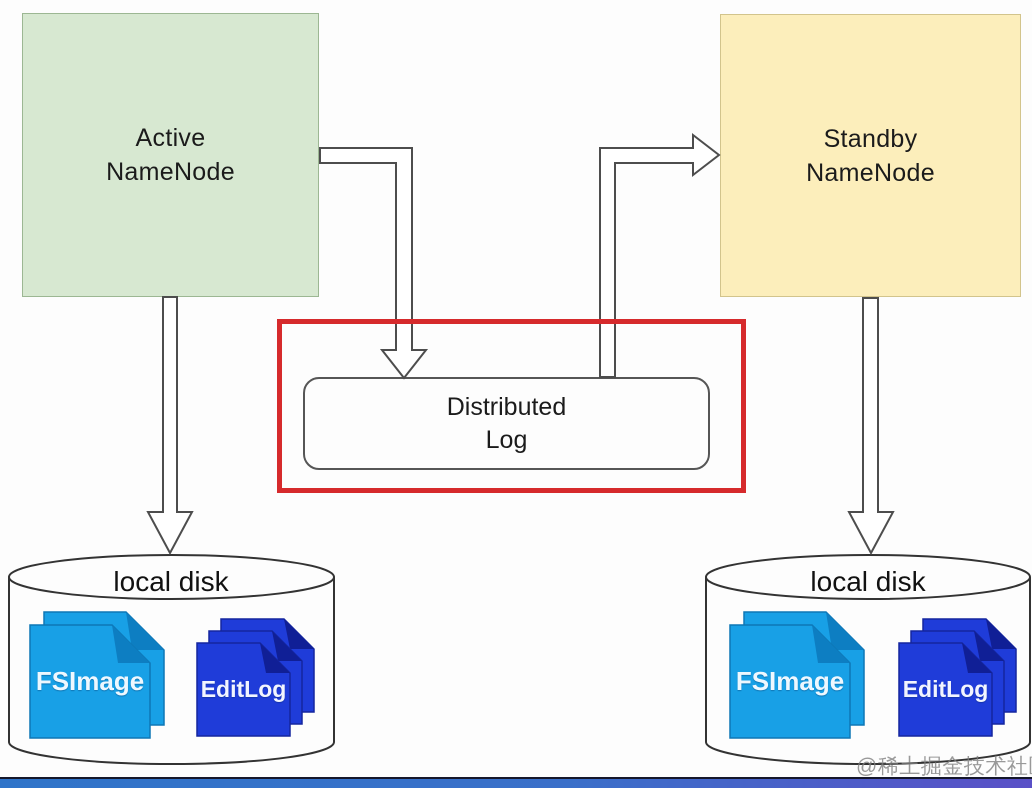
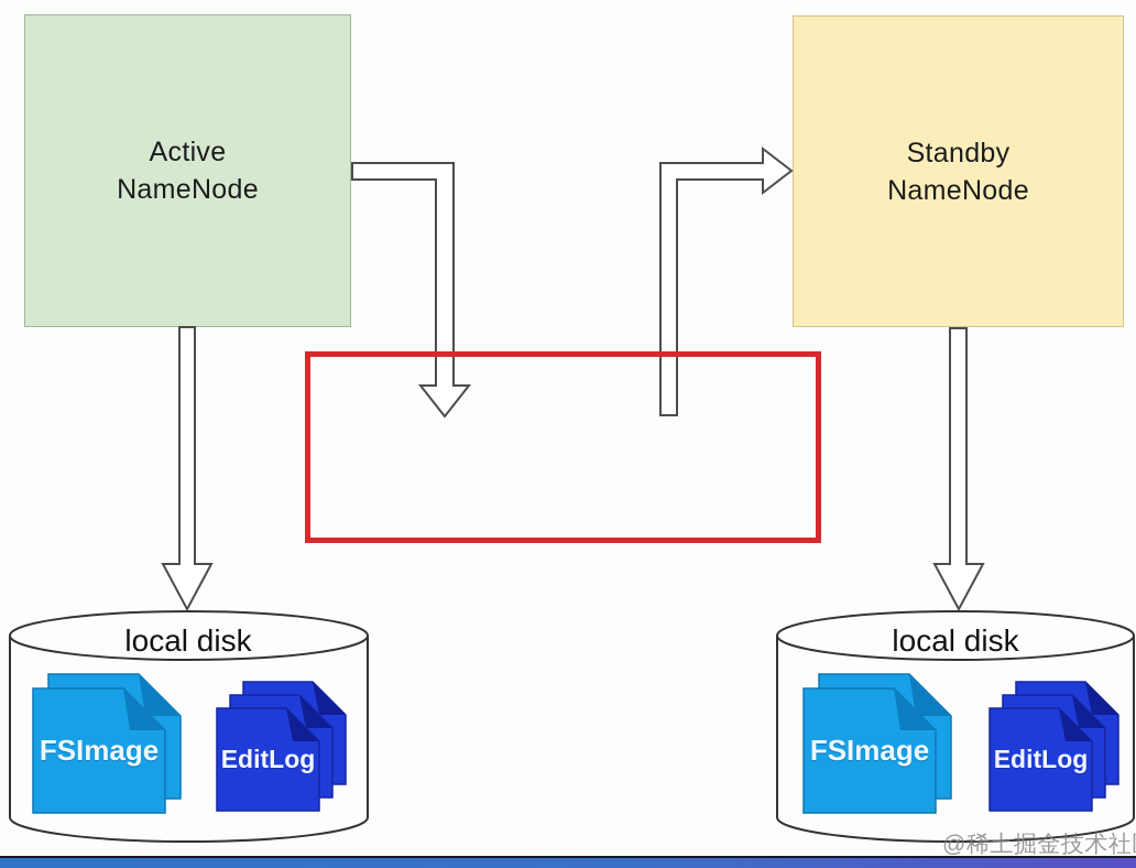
  Active
  NameNode
  Standby
  NameNode
- Distributed
- Log
  local disk
  local disk
  FSImage
  EditLog
  FSImage
  EditLog
  @稀土掘金技术社
